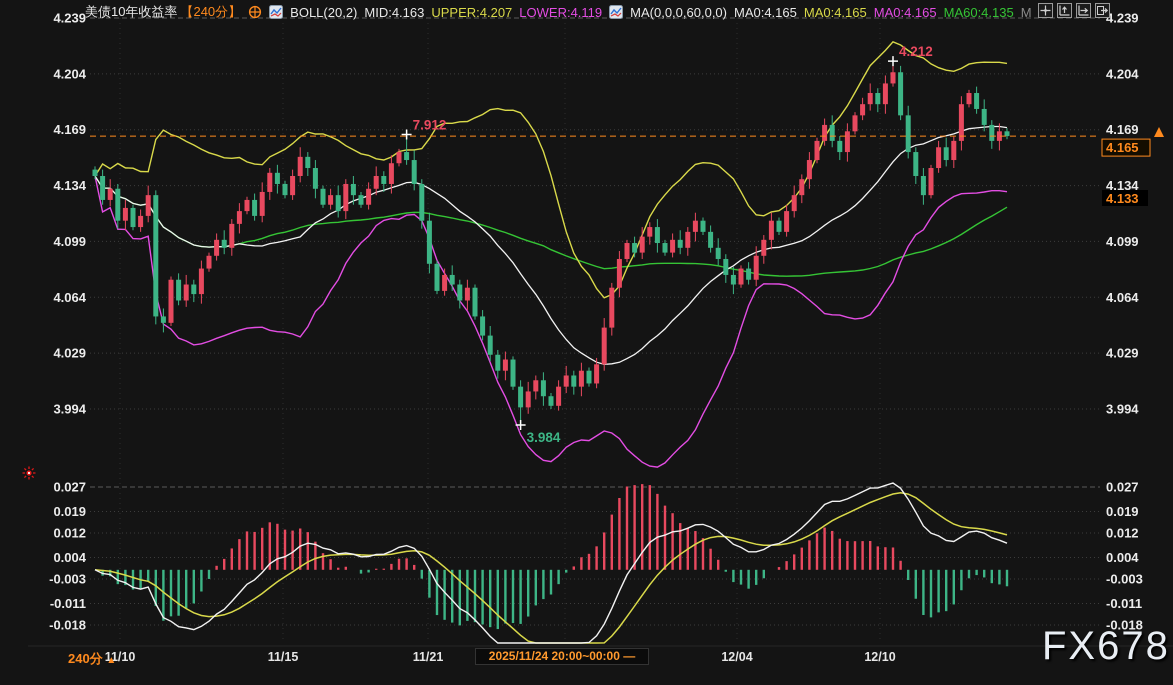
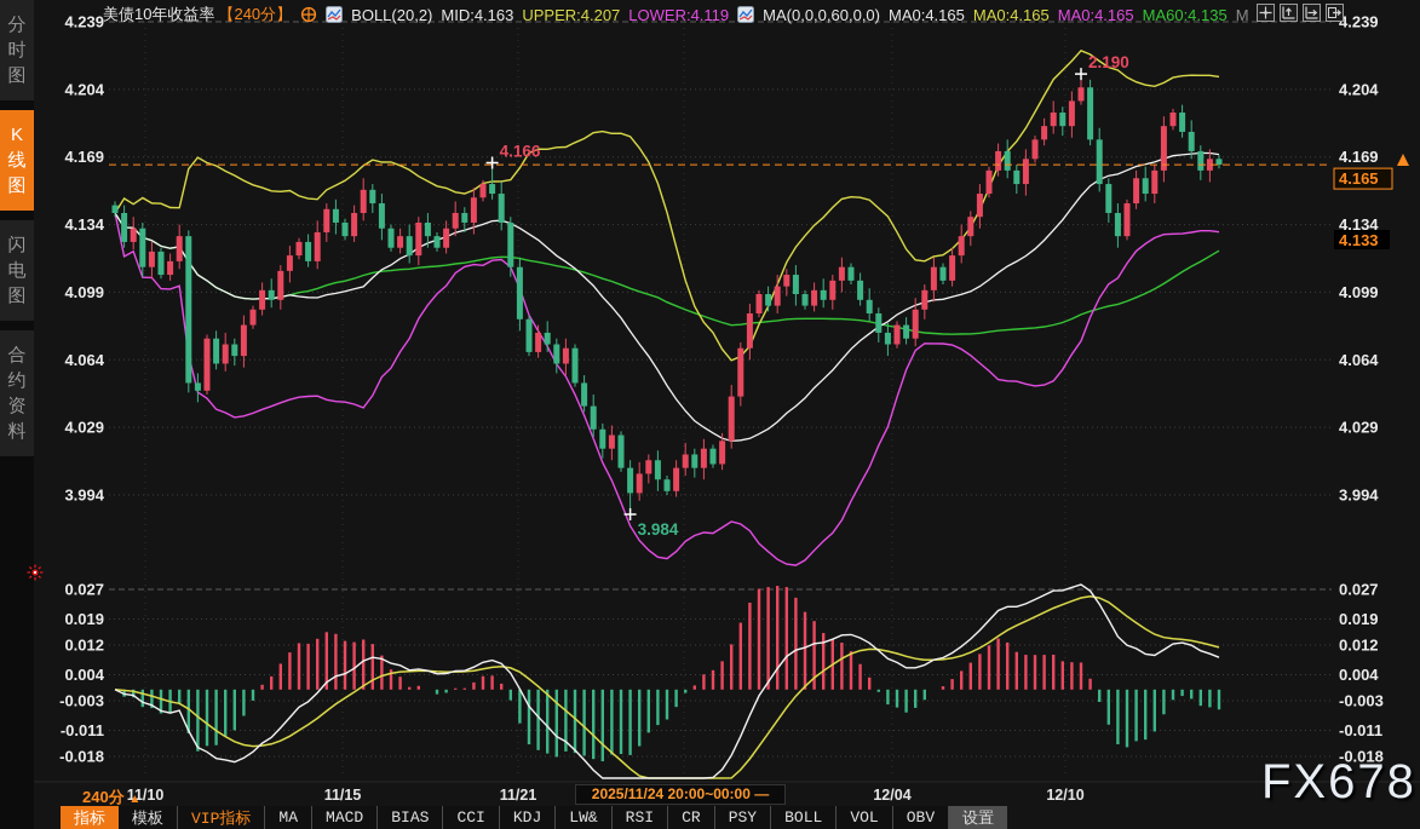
  4.239
  4.239
  4.204
  4.204
  4.169
  4.169
  4.134
  4.134
  4.099
  4.099
  4.064
  4.064
  4.029
  4.029
  3.994
  3.994
  0.027
  0.027
  0.019
  0.019
  0.012
  0.012
  0.004
  0.004
  -0.003
  -0.003
  -0.011
  -0.011
  -0.018
  -0.018
  4.165
  4.133
- 7.912
+ 4.166
- 4.212
+ 2.190
  3.984
  11/10
  11/15
  11/21
  12/04
  12/10
+ 分时图
+ K线图
+ 闪电图
+ 合约资料
  美债10年收益率
  【240分】
  BOLL(20,2)
  MID:4.163
  UPPER:4.207
  LOWER:4.119
  MA(0,0,0,60,0,0)
  MA0:4.165
  MA0:4.165
  MA0:4.165
  MA60:4.135
  M
  240分 ▲
  2025/11/24 20:00~00:00 —
+ 指标
+ 模板
+ VIP指标
+ MA
+ MACD
+ BIAS
+ CCI
+ KDJ
+ LW&
+ RSI
+ CR
+ PSY
+ BOLL
+ VOL
+ OBV
+ 设置
  FX678
